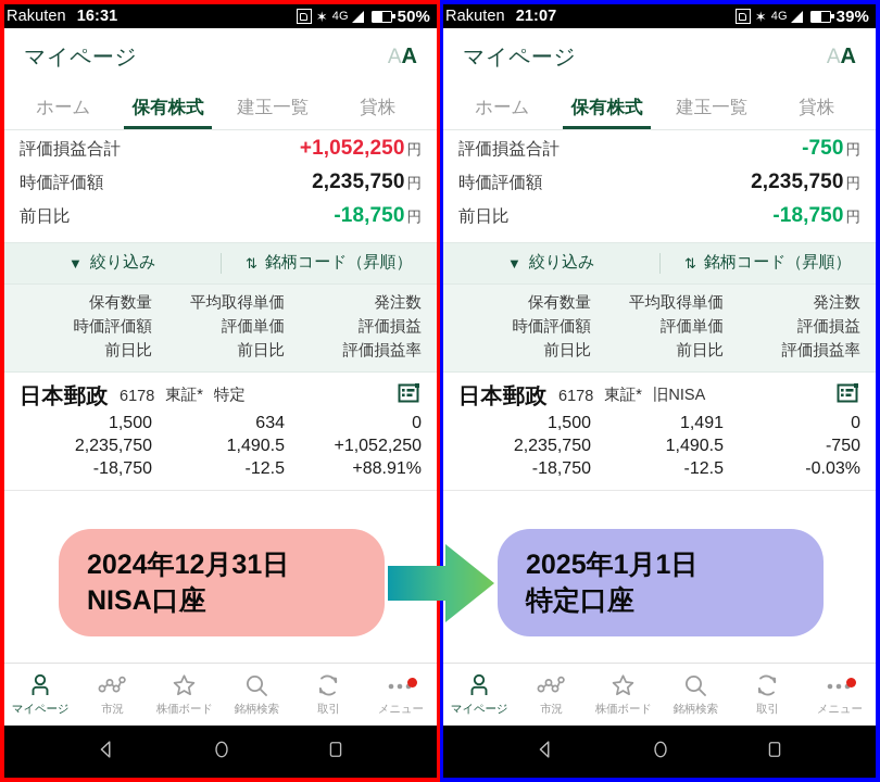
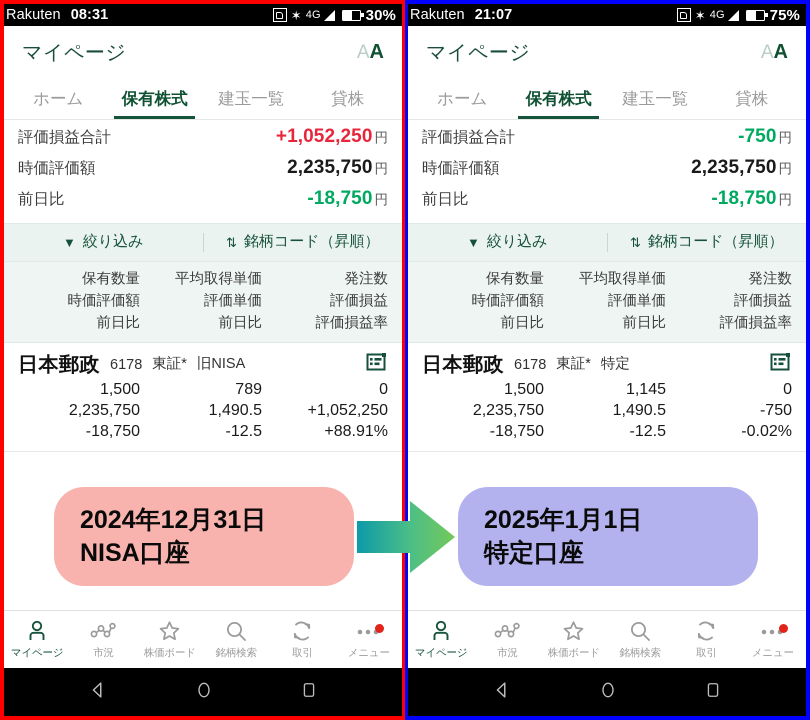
  Rakuten
- 16:31
+ 08:31
  ✶
  4G
- 50%
+ 30%
  マイページ
  A
  A
  ホーム
  保有株式
  建玉一覧
  貸株
  評価損益合計
  +1,052,250
  円
  時価評価額
  2,235,750
  円
  前日比
  -18,750
  円
  ▼
  絞り込み
  ⇅
  銘柄コード（昇順）
  保有数量
  時価評価額
  前日比
  平均取得単価
  評価単価
  前日比
  発注数
  評価損益
  評価損益率
  日本郵政
  6178
  東証*
- 特定
+ 旧NISA
  1,500
- 634
+ 789
  0
  2,235,750
  1,490.5
  +1,052,250
  -18,750
  -12.5
  +88.91%
  マイページ
  市況
  株価ボード
  銘柄検索
  取引
  メニュー
  Rakuten
  21:07
  ✶
  4G
- 39%
+ 75%
  マイページ
  A
  A
  ホーム
  保有株式
  建玉一覧
  貸株
  評価損益合計
  -750
  円
  時価評価額
  2,235,750
  円
  前日比
  -18,750
  円
  ▼
  絞り込み
  ⇅
  銘柄コード（昇順）
  保有数量
  時価評価額
  前日比
  平均取得単価
  評価単価
  前日比
  発注数
  評価損益
  評価損益率
  日本郵政
  6178
  東証*
- 旧NISA
+ 特定
  1,500
- 1,491
+ 1,145
  0
  2,235,750
  1,490.5
  -750
  -18,750
  -12.5
- -0.03%
+ -0.02%
  マイページ
  市況
  株価ボード
  銘柄検索
  取引
  メニュー
  2024年12月31日
  NISA口座
  2025年1月1日
  特定口座
